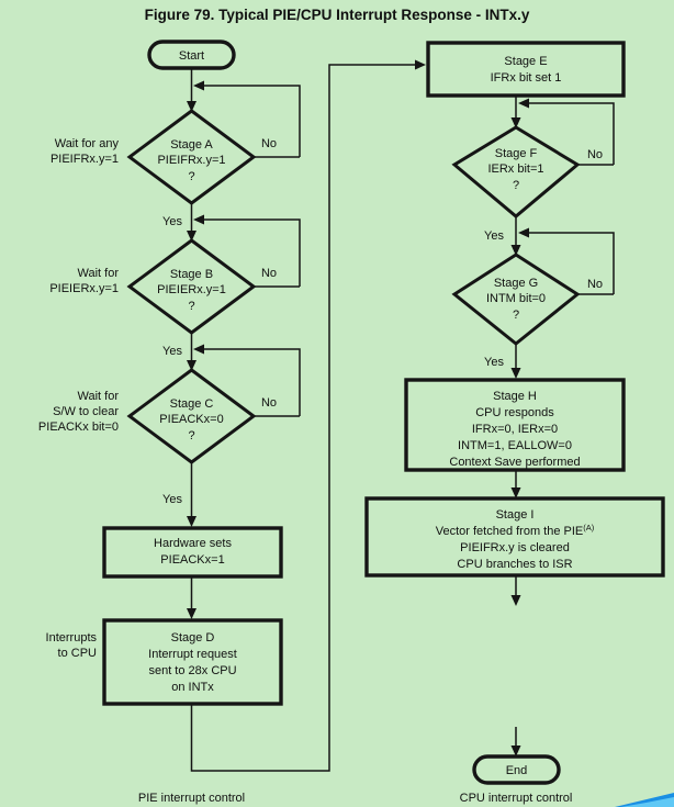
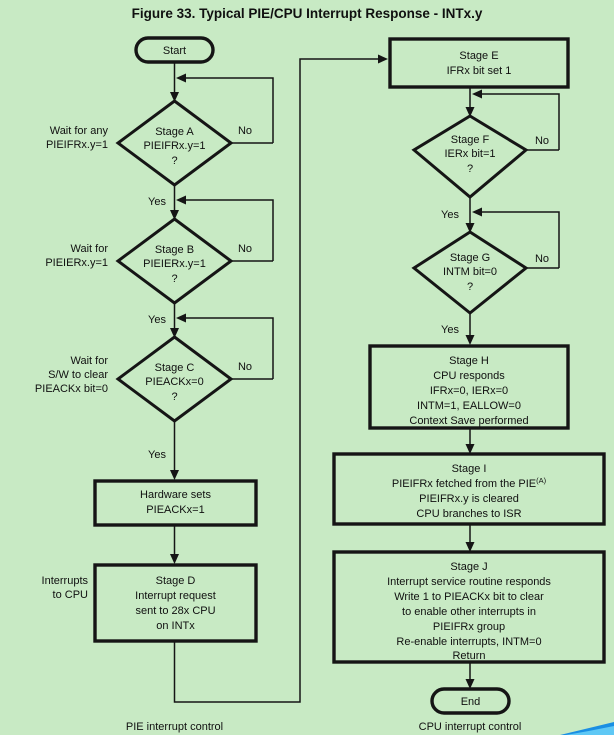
- Figure 79. Typical PIE/CPU Interrupt Response - INTx.y
+ Figure 33. Typical PIE/CPU Interrupt Response - INTx.y
  Start
  Stage A
  PIEIFRx.y=1
  ?
  No
  Wait for any
  PIEIFRx.y=1
  Yes
  Stage B
  PIEIERx.y=1
  ?
  No
  Wait for
  PIEIERx.y=1
  Yes
  Stage C
  PIEACKx=0
  ?
  No
  Wait for
  S/W to clear
  PIEACKx bit=0
  Yes
  Hardware sets
  PIEACKx=1
  Stage D
  Interrupt request
  sent to 28x CPU
  on INTx
  Interrupts
  to CPU
  PIE interrupt control
  Stage E
  IFRx bit set 1
  Stage F
  IERx bit=1
  ?
  No
  Yes
  Stage G
  INTM bit=0
  ?
  No
  Yes
  Stage H
  CPU responds
  IFRx=0, IERx=0
  INTM=1, EALLOW=0
  Context Save performed
  Stage I
- Vector fetched from the PIE(A)
+ PIEIFRx fetched from the PIE(A)
  PIEIFRx.y is cleared
  CPU branches to ISR
+ Stage J
+ Interrupt service routine responds
+ Write 1 to PIEACKx bit to clear
+ to enable other interrupts in
+ PIEIFRx group
+ Re-enable interrupts, INTM=0
+ Return
  End
  CPU interrupt control
